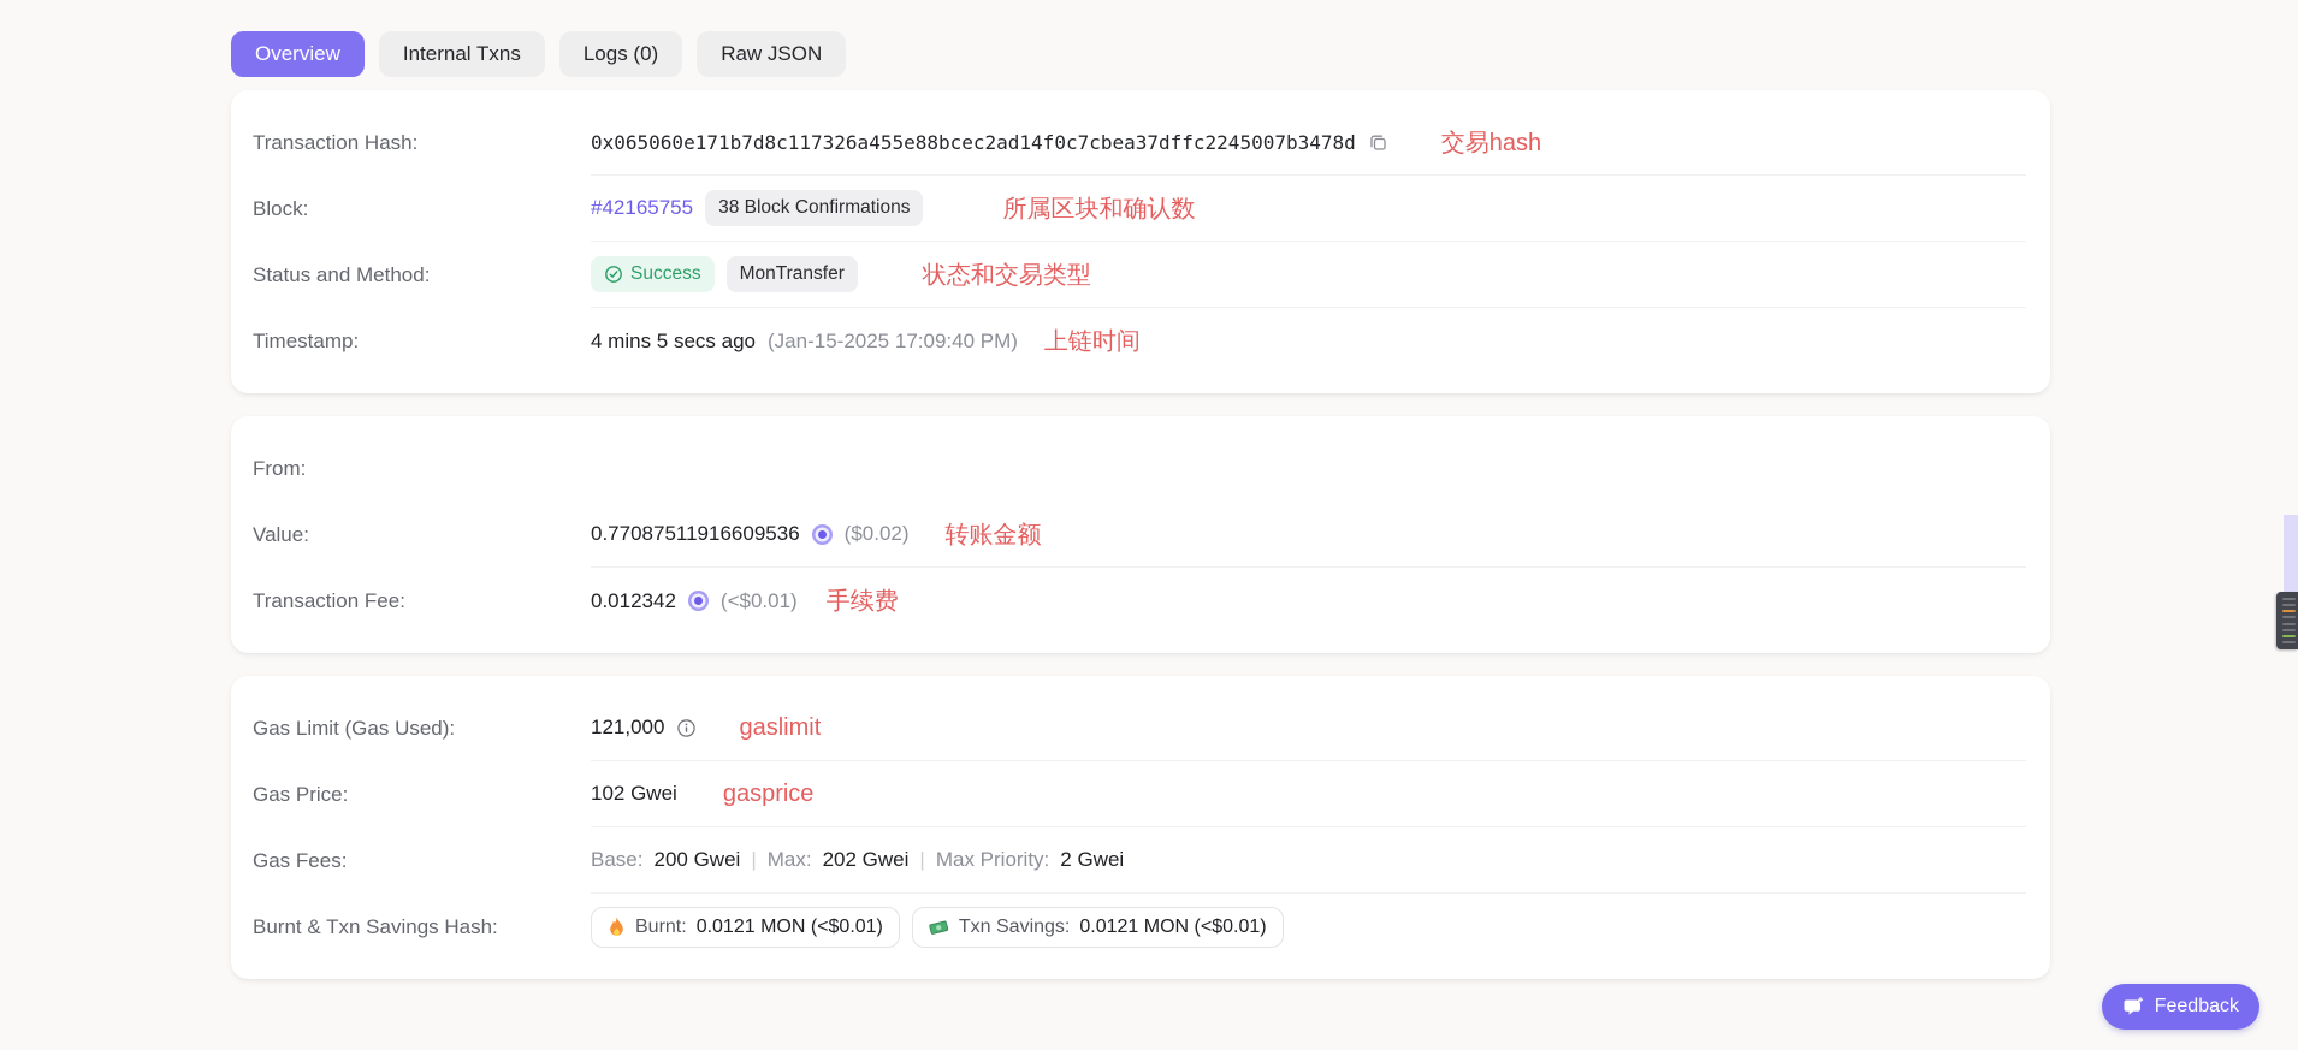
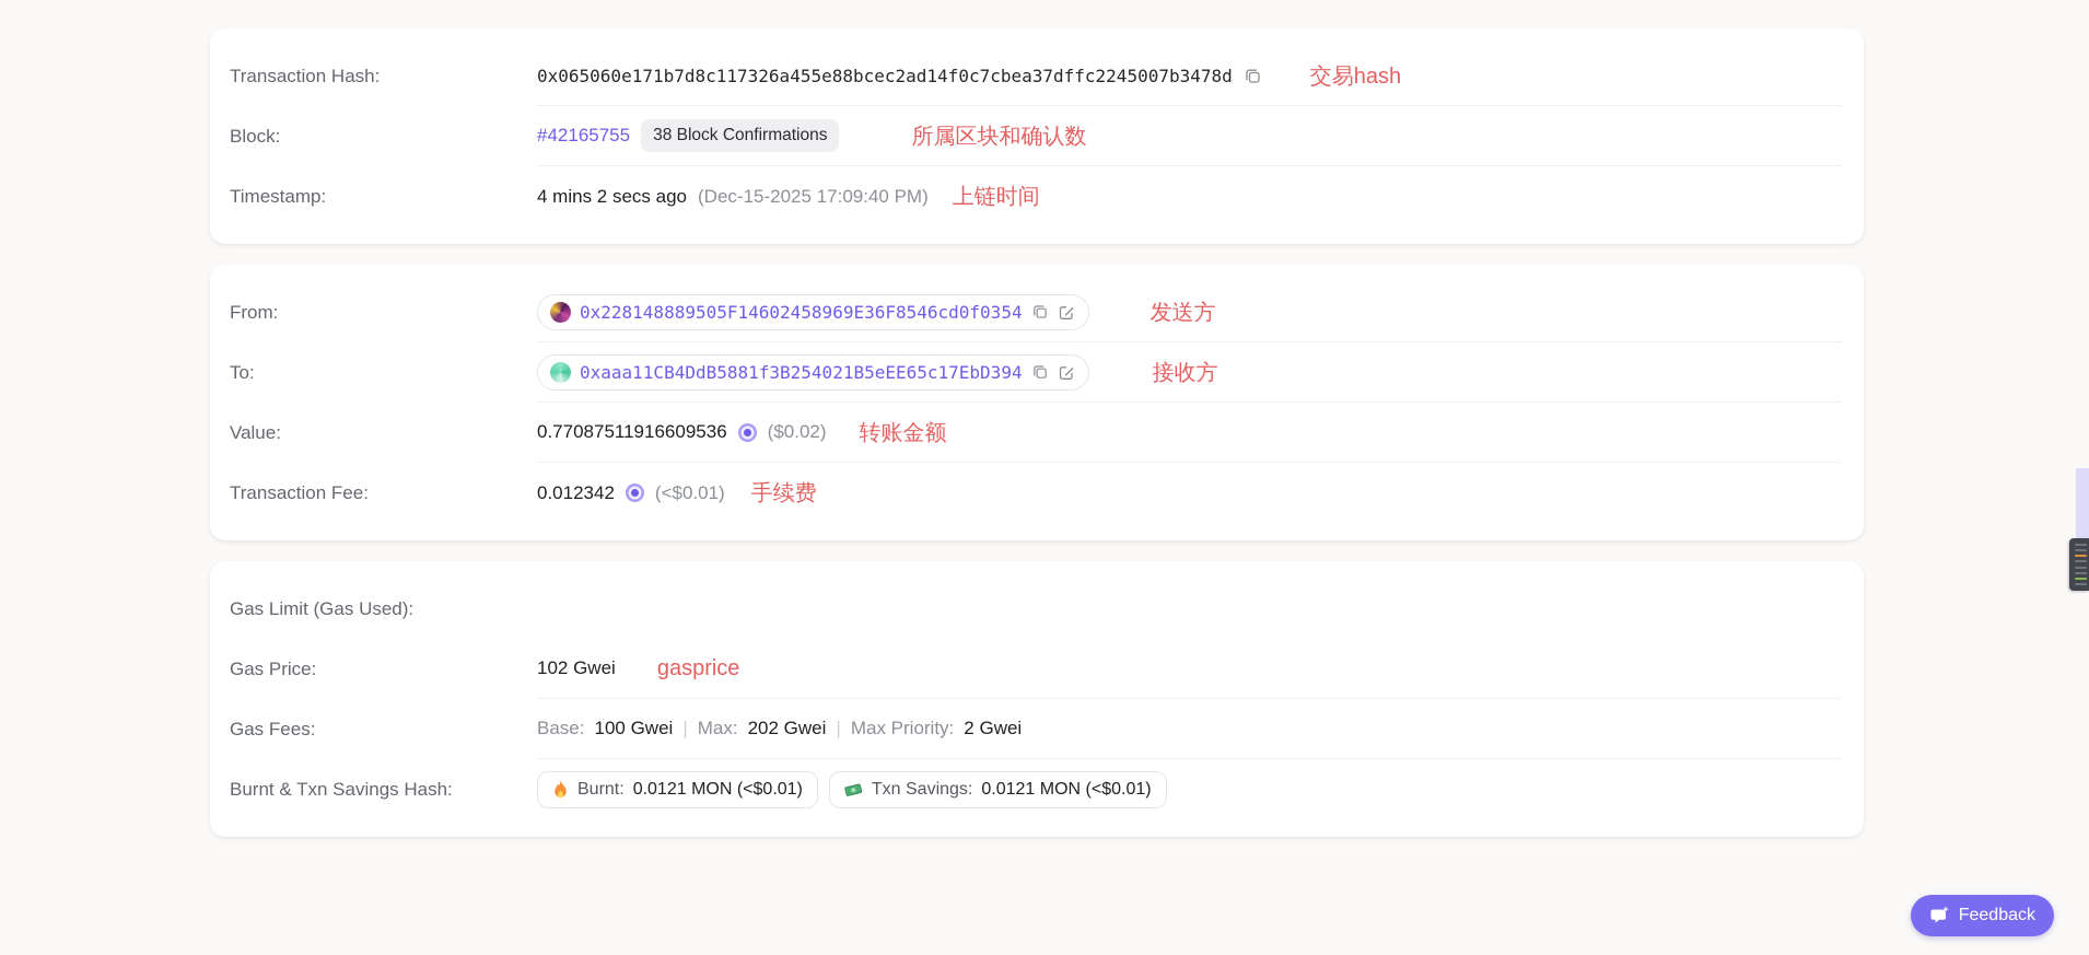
- Overview
- Internal Txns
- Logs (0)
- Raw JSON
  Transaction Hash:
  0x065060e171b7d8c117326a455e88bcec2ad14f0c7cbea37dffc2245007b3478d
  交易hash
  Block:
  #42165755
  38 Block Confirmations
  所属区块和确认数
- Status and Method:
- Success
- MonTransfer
- 状态和交易类型
  Timestamp:
- 4 mins 5 secs ago
+ 4 mins 2 secs ago
- (Jan-15-2025 17:09:40 PM)
+ (Dec-15-2025 17:09:40 PM)
  上链时间
  From:
+ 0x228148889505F14602458969E36F8546cd0f0354
+ 发送方
+ To:
+ 0xaaa11CB4DdB5881f3B254021B5eEE65c17EbD394
+ 接收方
  Value:
  0.77087511916609536
  ($0.02)
  转账金额
  Transaction Fee:
  0.012342
  (<$0.01)
  手续费
  Gas Limit (Gas Used):
- 121,000
- gaslimit
  Gas Price:
  102 Gwei
  gasprice
  Gas Fees:
  Base:
- 200 Gwei
+ 100 Gwei
  |
  Max:
  202 Gwei
  |
  Max Priority:
  2 Gwei
  Burnt & Txn Savings Hash:
  Burnt:
  0.0121 MON (<$0.01)
  Txn Savings:
  0.0121 MON (<$0.01)
  Feedback
